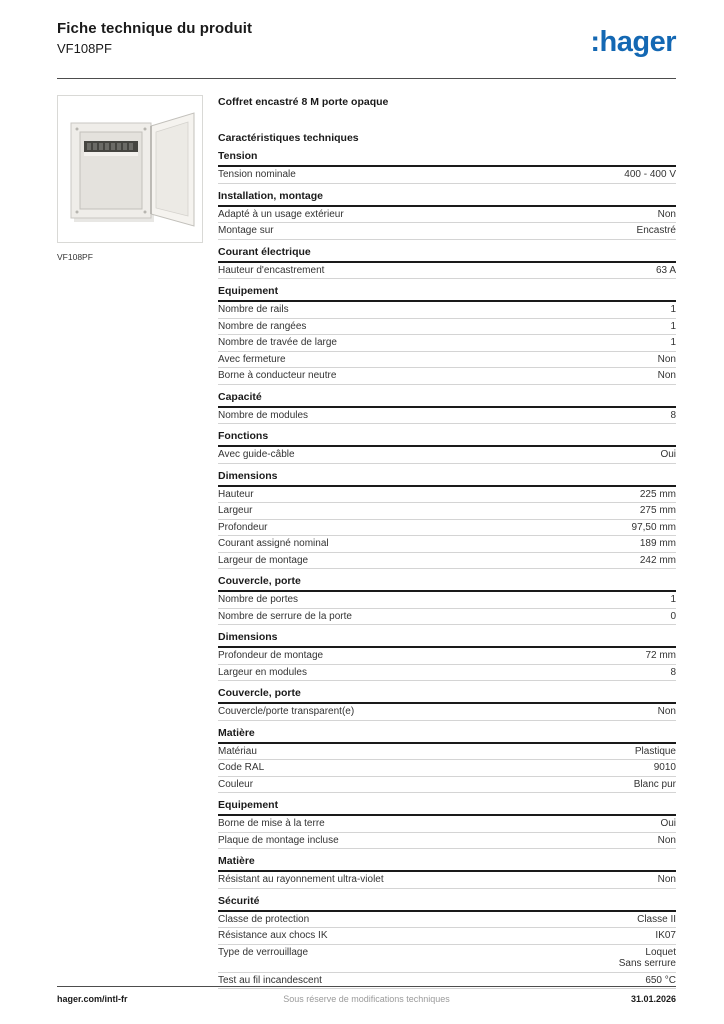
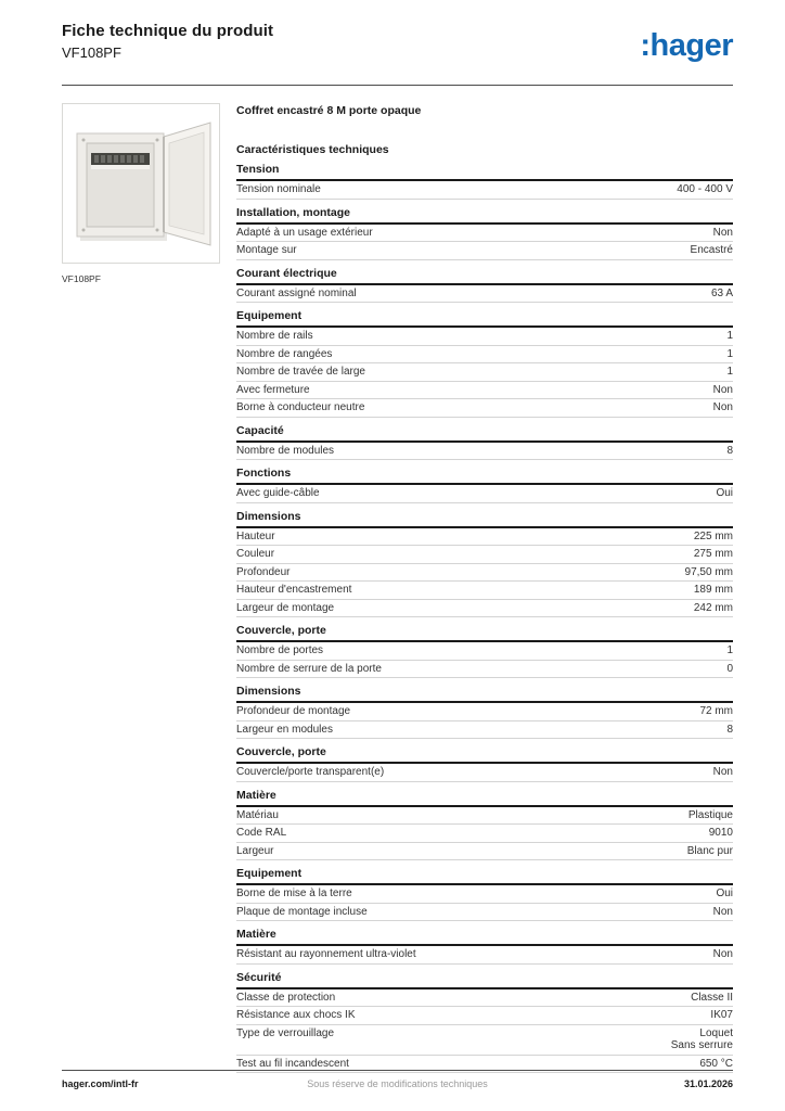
  Fiche technique du produit
  VF108PF
  :hager
  VF108PF
  Coffret encastré 8 M porte opaque
  Caractéristiques techniques
  Tension
  Tension nominale
  400 - 400 V
  Installation, montage
  Adapté à un usage extérieur
  Non
  Montage sur
  Encastré
  Courant électrique
- Hauteur d'encastrement
+ Courant assigné nominal
  63 A
  Equipement
  Nombre de rails
  1
  Nombre de rangées
  1
  Nombre de travée de large
  1
  Avec fermeture
  Non
  Borne à conducteur neutre
  Non
  Capacité
  Nombre de modules
  8
  Fonctions
  Avec guide-câble
  Oui
  Dimensions
  Hauteur
  225 mm
- Largeur
+ Couleur
  275 mm
  Profondeur
  97,50 mm
- Courant assigné nominal
+ Hauteur d'encastrement
  189 mm
  Largeur de montage
  242 mm
  Couvercle, porte
  Nombre de portes
  1
  Nombre de serrure de la porte
  0
  Dimensions
  Profondeur de montage
  72 mm
  Largeur en modules
  8
  Couvercle, porte
  Couvercle/porte transparent(e)
  Non
  Matière
  Matériau
  Plastique
  Code RAL
  9010
- Couleur
+ Largeur
  Blanc pur
  Equipement
  Borne de mise à la terre
  Oui
  Plaque de montage incluse
  Non
  Matière
  Résistant au rayonnement ultra-violet
  Non
  Sécurité
  Classe de protection
  Classe II
  Résistance aux chocs IK
  IK07
  Type de verrouillage
  Loquet
  Sans serrure
  Test au fil incandescent
  650 °C
  hager.com/intl-fr
  Sous réserve de modifications techniques
  31.01.2026
